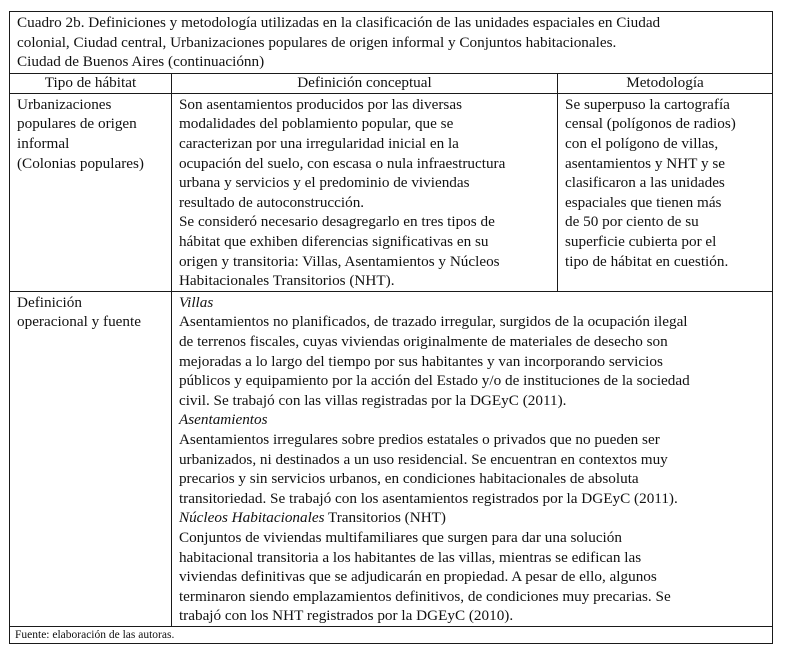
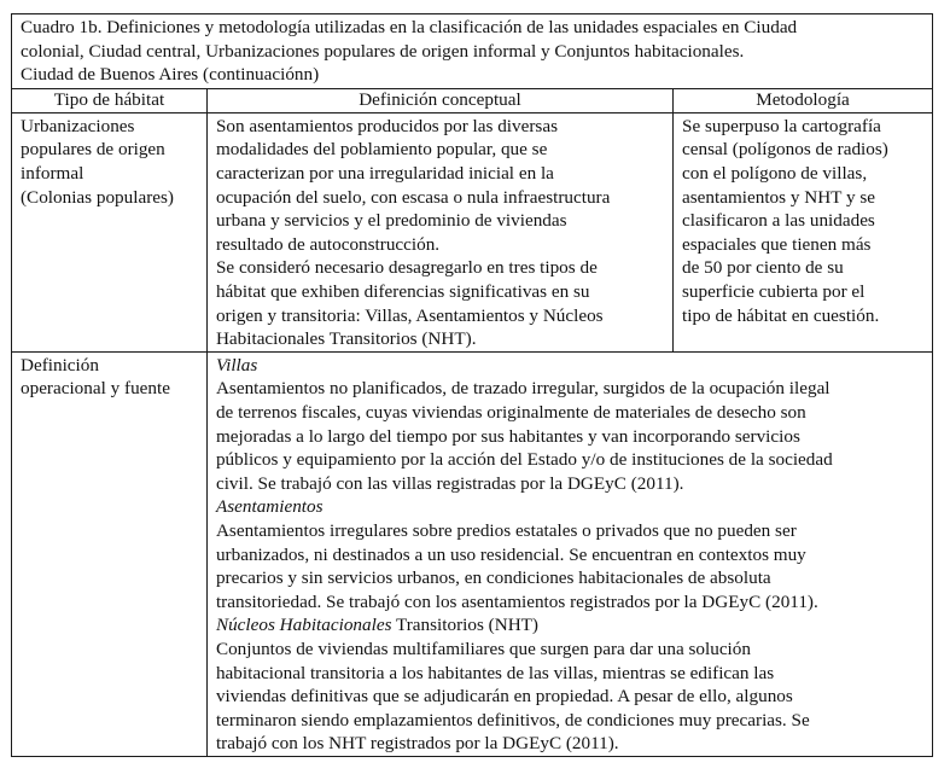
- Cuadro 2b. Definiciones y metodología utilizadas en la clasificación de las unidades espaciales en Ciudad colonial, Ciudad central, Urbanizaciones populares de origen informal y Conjuntos habitacionales. Ciudad de Buenos Aires (continuaciónn)
+ Cuadro 1b. Definiciones y metodología utilizadas en la clasificación de las unidades espaciales en Ciudad colonial, Ciudad central, Urbanizaciones populares de origen informal y Conjuntos habitacionales. Ciudad de Buenos Aires (continuaciónn)
  Tipo de hábitat	Definición conceptual	Metodología
  Urbanizaciones populares de origen informal (Colonias populares)	Son asentamientos producidos por las diversas modalidades del poblamiento popular, que se caracterizan por una irregularidad inicial en la ocupación del suelo, con escasa o nula infraestructura urbana y servicios y el predominio de viviendas resultado de autoconstrucción. Se consideró necesario desagregarlo en tres tipos de hábitat que exhiben diferencias significativas en su origen y transitoria: Villas, Asentamientos y Núcleos Habitacionales Transitorios (NHT).	Se superpuso la cartografía censal (polígonos de radios) con el polígono de villas, asentamientos y NHT y se clasificaron a las unidades espaciales que tienen más de 50 por ciento de su superficie cubierta por el tipo de hábitat en cuestión.
- Definición operacional y fuente	Villas Asentamientos no planificados, de trazado irregular, surgidos de la ocupación ilegal de terrenos fiscales, cuyas viviendas originalmente de materiales de desecho son mejoradas a lo largo del tiempo por sus habitantes y van incorporando servicios públicos y equipamiento por la acción del Estado y/o de instituciones de la sociedad civil. Se trabajó con las villas registradas por la DGEyC (2011). Asentamientos Asentamientos irregulares sobre predios estatales o privados que no pueden ser urbanizados, ni destinados a un uso residencial. Se encuentran en contextos muy precarios y sin servicios urbanos, en condiciones habitacionales de absoluta transitoriedad. Se trabajó con los asentamientos registrados por la DGEyC (2011). Núcleos Habitacionales Transitorios (NHT) Conjuntos de viviendas multifamiliares que surgen para dar una solución habitacional transitoria a los habitantes de las villas, mientras se edifican las viviendas definitivas que se adjudicarán en propiedad. A pesar de ello, algunos terminaron siendo emplazamientos definitivos, de condiciones muy precarias. Se trabajó con los NHT registrados por la DGEyC (2010).
+ Definición operacional y fuente	Villas Asentamientos no planificados, de trazado irregular, surgidos de la ocupación ilegal de terrenos fiscales, cuyas viviendas originalmente de materiales de desecho son mejoradas a lo largo del tiempo por sus habitantes y van incorporando servicios públicos y equipamiento por la acción del Estado y/o de instituciones de la sociedad civil. Se trabajó con las villas registradas por la DGEyC (2011). Asentamientos Asentamientos irregulares sobre predios estatales o privados que no pueden ser urbanizados, ni destinados a un uso residencial. Se encuentran en contextos muy precarios y sin servicios urbanos, en condiciones habitacionales de absoluta transitoriedad. Se trabajó con los asentamientos registrados por la DGEyC (2011). Núcleos Habitacionales Transitorios (NHT) Conjuntos de viviendas multifamiliares que surgen para dar una solución habitacional transitoria a los habitantes de las villas, mientras se edifican las viviendas definitivas que se adjudicarán en propiedad. A pesar de ello, algunos terminaron siendo emplazamientos definitivos, de condiciones muy precarias. Se trabajó con los NHT registrados por la DGEyC (2011).
- Fuente: elaboración de las autoras.
